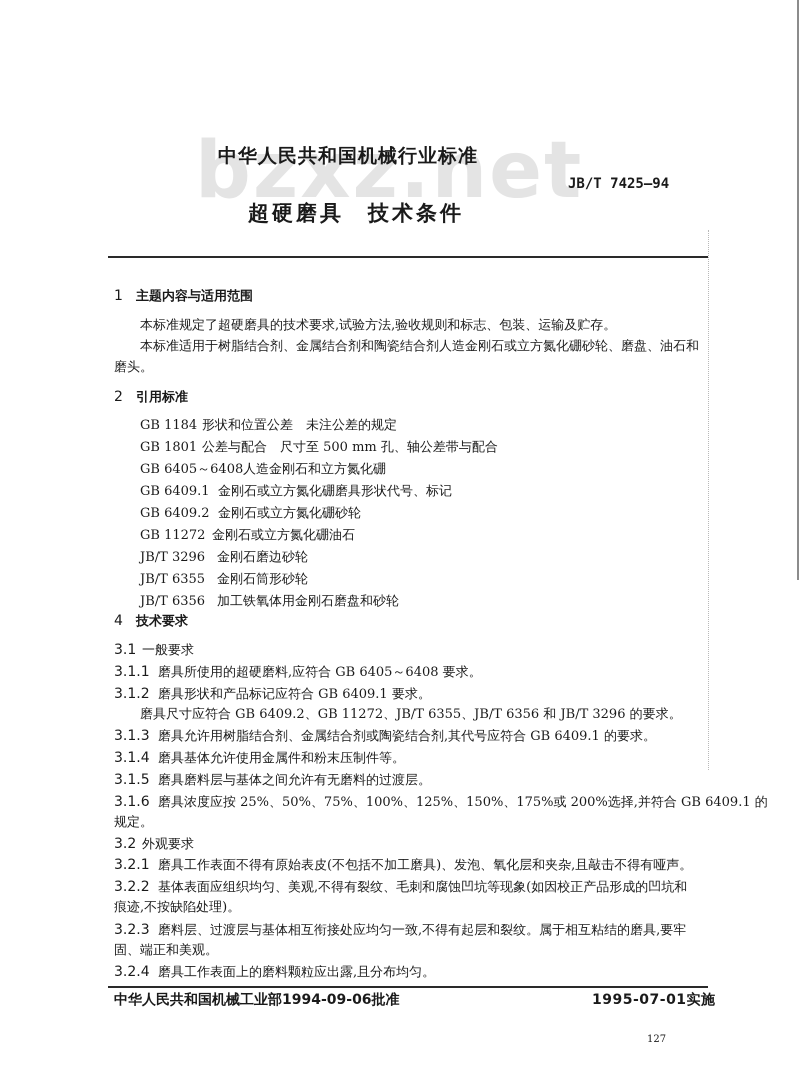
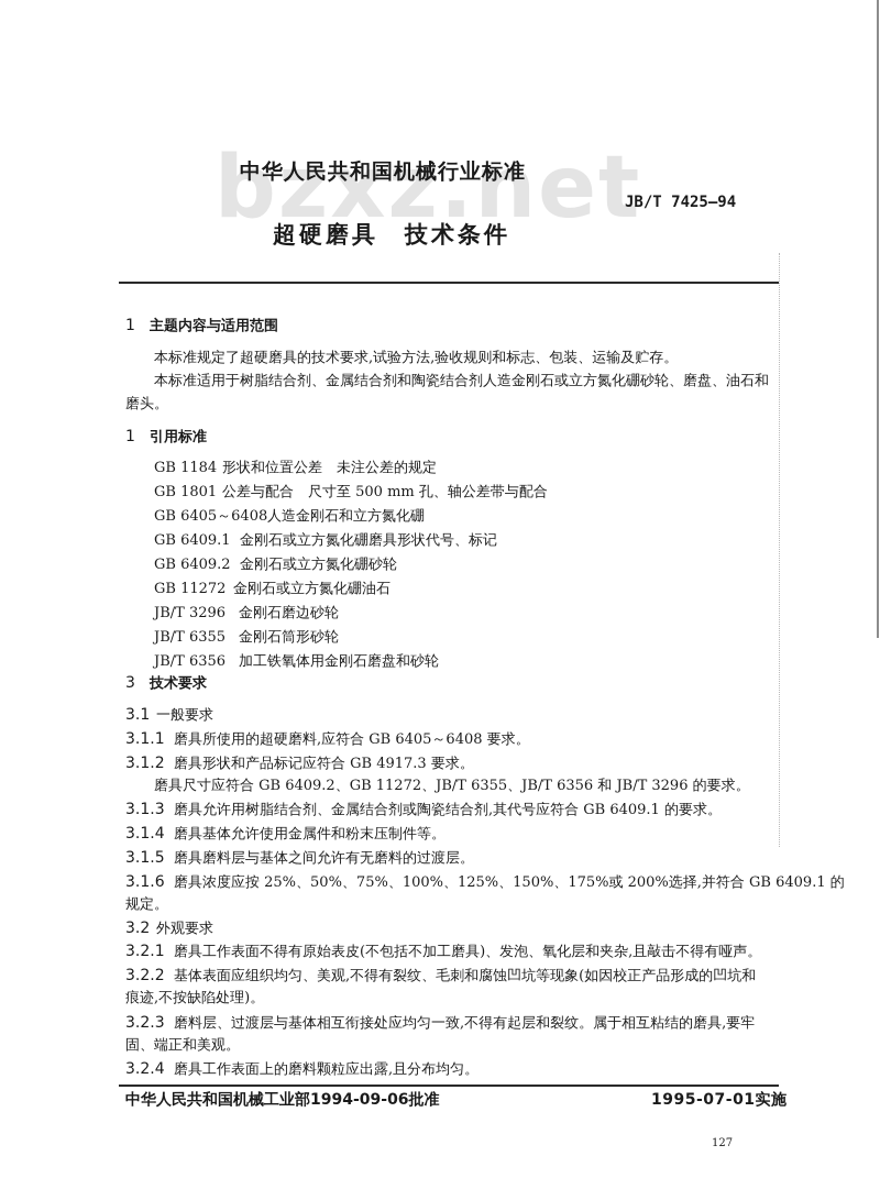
  bzxz.net
  中华人民共和国机械行业标准
  JB/T 7425—94
  超硬磨具 技术条件
  1 主题内容与适用范围
  本标准规定了超硬磨具的技术要求,试验方法,验收规则和标志、包装、运输及贮存。
  本标准适用于树脂结合剂、金属结合剂和陶瓷结合剂人造金刚石或立方氮化硼砂轮、磨盘、油石和
  磨头。
- 2 引用标准
+ 1 引用标准
  GB 1184 形状和位置公差 未注公差的规定
  GB 1801 公差与配合 尺寸至 500 mm 孔、轴公差带与配合
  GB 6405～6408人造金刚石和立方氮化硼
  GB 6409.1 金刚石或立方氮化硼磨具形状代号、标记
  GB 6409.2 金刚石或立方氮化硼砂轮
  GB 11272 金刚石或立方氮化硼油石
  JB/T 3296 金刚石磨边砂轮
  JB/T 6355 金刚石筒形砂轮
  JB/T 6356 加工铁氧体用金刚石磨盘和砂轮
- 4 技术要求
+ 3 技术要求
  3.1 一般要求
  3.1.1 磨具所使用的超硬磨料,应符合 GB 6405～6408 要求。
- 3.1.2 磨具形状和产品标记应符合 GB 6409.1 要求。
+ 3.1.2 磨具形状和产品标记应符合 GB 4917.3 要求。
  磨具尺寸应符合 GB 6409.2、GB 11272、JB/T 6355、JB/T 6356 和 JB/T 3296 的要求。
  3.1.3 磨具允许用树脂结合剂、金属结合剂或陶瓷结合剂,其代号应符合 GB 6409.1 的要求。
  3.1.4 磨具基体允许使用金属件和粉末压制件等。
  3.1.5 磨具磨料层与基体之间允许有无磨料的过渡层。
  3.1.6 磨具浓度应按 25%、50%、75%、100%、125%、150%、175%或 200%选择,并符合 GB 6409.1 的
  规定。
  3.2 外观要求
  3.2.1 磨具工作表面不得有原始表皮(不包括不加工磨具)、发泡、氧化层和夹杂,且敲击不得有哑声。
  3.2.2 基体表面应组织均匀、美观,不得有裂纹、毛刺和腐蚀凹坑等现象(如因校正产品形成的凹坑和
  痕迹,不按缺陷处理)。
  3.2.3 磨料层、过渡层与基体相互衔接处应均匀一致,不得有起层和裂纹。属于相互粘结的磨具,要牢
  固、端正和美观。
  3.2.4 磨具工作表面上的磨料颗粒应出露,且分布均匀。
  中华人民共和国机械工业部1994-09-06批准
  1995-07-01实施
  127
